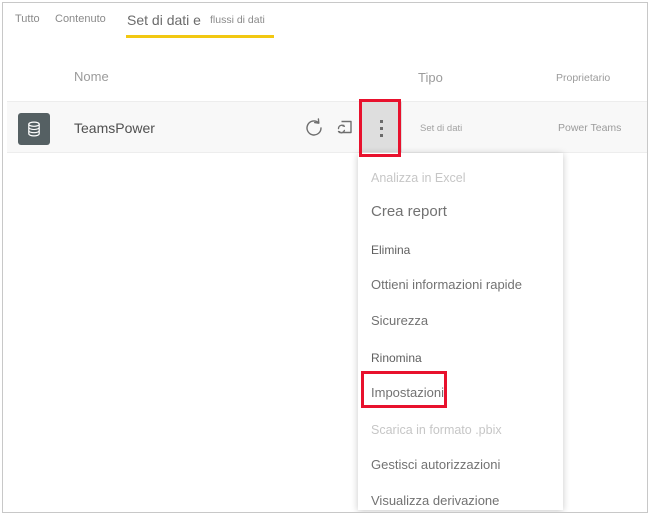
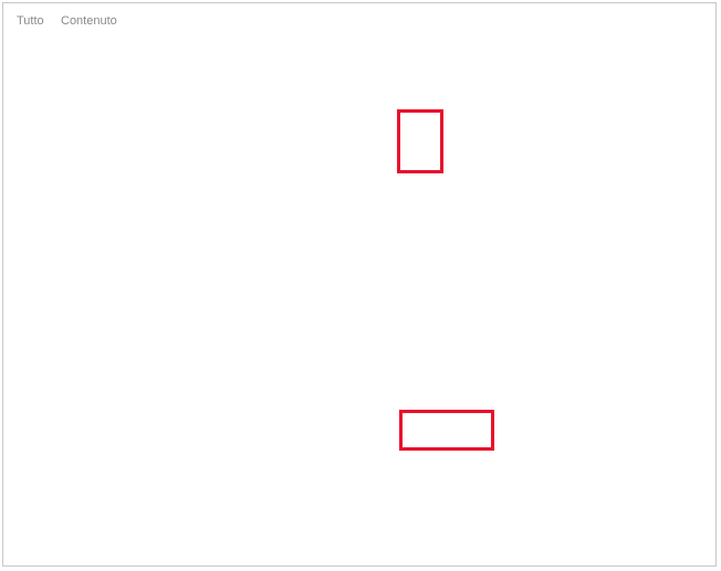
  Tutto
  Contenuto
- Set di dati e
- flussi di dati
- Nome
- Tipo
- Proprietario
- TeamsPower
- Set di dati
- Power Teams
- Analizza in Excel
- Crea report
- Elimina
- Ottieni informazioni rapide
- Sicurezza
- Rinomina
- Impostazioni
- Scarica in formato .pbix
- Gestisci autorizzazioni
- Visualizza derivazione
